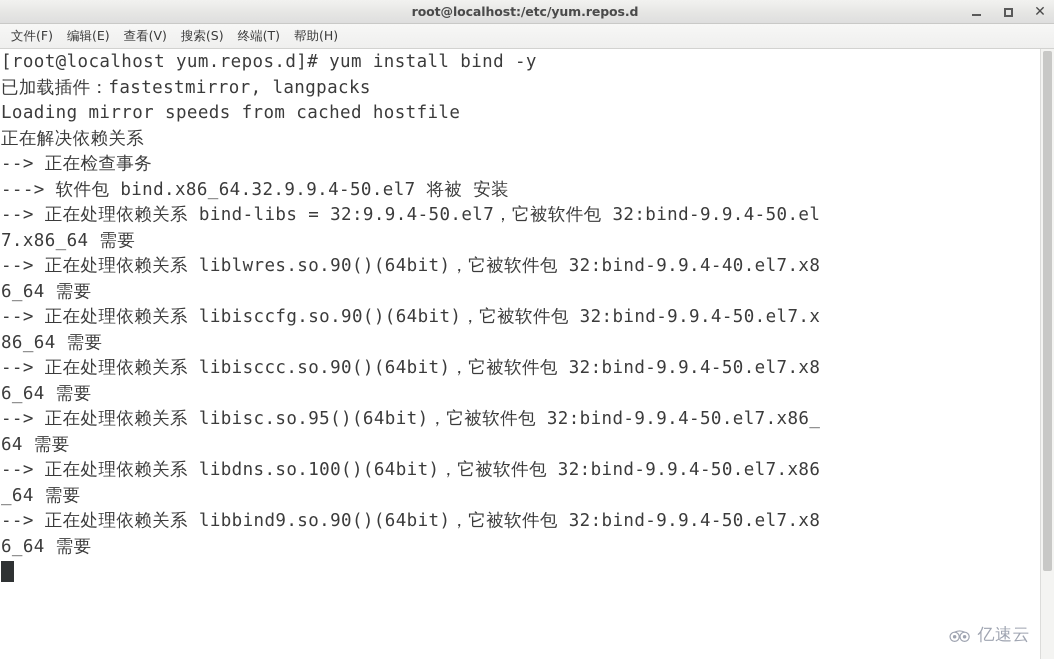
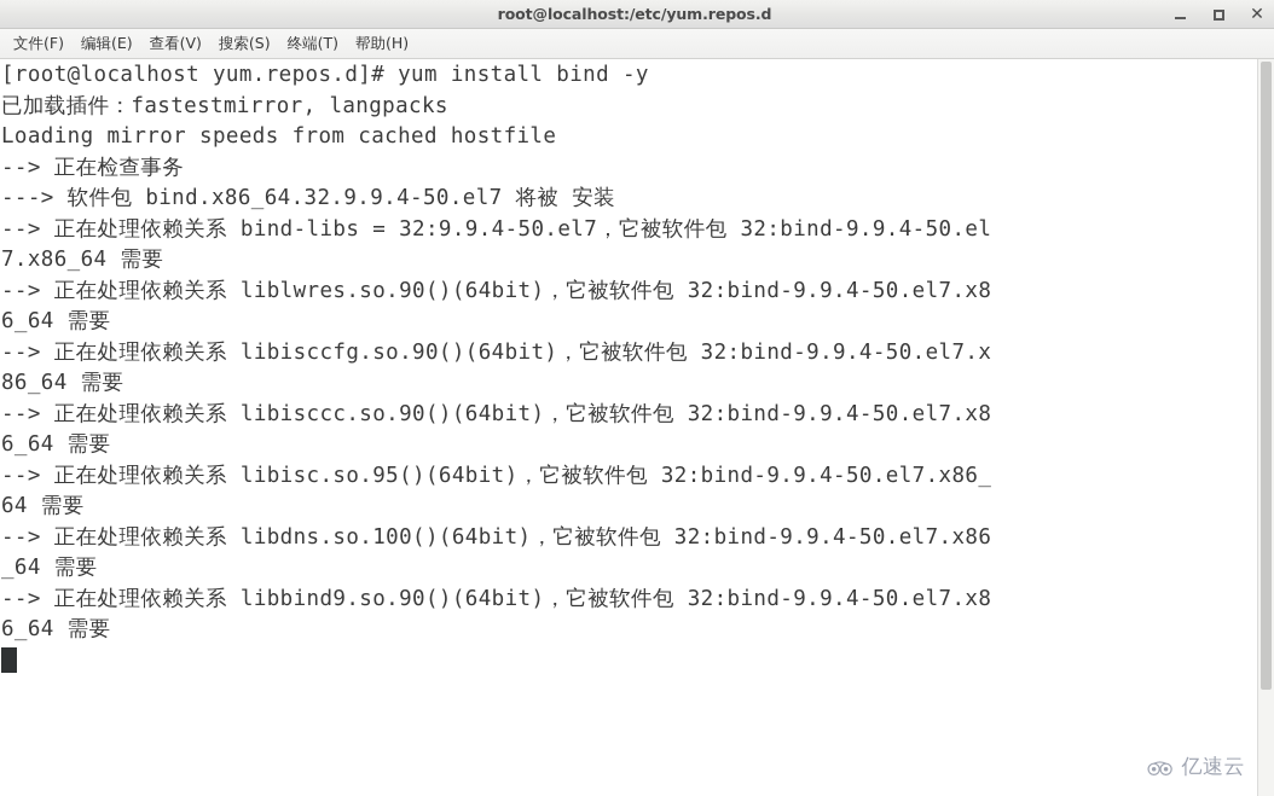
  root@localhost:/etc/yum.repos.d
  ✕
  文件(F)
  编辑(E)
  查看(V)
  搜索(S)
  终端(T)
  帮助(H)
  [root@localhost yum.repos.d]# yum install bind -y
  已加载插件：fastestmirror, langpacks
  Loading mirror speeds from cached hostfile
- 正在解决依赖关系
  --> 正在检查事务
  ---> 软件包 bind.x86_64.32.9.9.4-50.el7 将被 安装
  --> 正在处理依赖关系 bind-libs = 32:9.9.4-50.el7，它被软件包 32:bind-9.9.4-50.el
  7.x86_64 需要
- --> 正在处理依赖关系 liblwres.so.90()(64bit)，它被软件包 32:bind-9.9.4-40.el7.x8
+ --> 正在处理依赖关系 liblwres.so.90()(64bit)，它被软件包 32:bind-9.9.4-50.el7.x8
  6_64 需要
  --> 正在处理依赖关系 libisccfg.so.90()(64bit)，它被软件包 32:bind-9.9.4-50.el7.x
  86_64 需要
  --> 正在处理依赖关系 libisccc.so.90()(64bit)，它被软件包 32:bind-9.9.4-50.el7.x8
  6_64 需要
  --> 正在处理依赖关系 libisc.so.95()(64bit)，它被软件包 32:bind-9.9.4-50.el7.x86_
  64 需要
  --> 正在处理依赖关系 libdns.so.100()(64bit)，它被软件包 32:bind-9.9.4-50.el7.x86
  _64 需要
  --> 正在处理依赖关系 libbind9.so.90()(64bit)，它被软件包 32:bind-9.9.4-50.el7.x8
  6_64 需要
  亿速云
